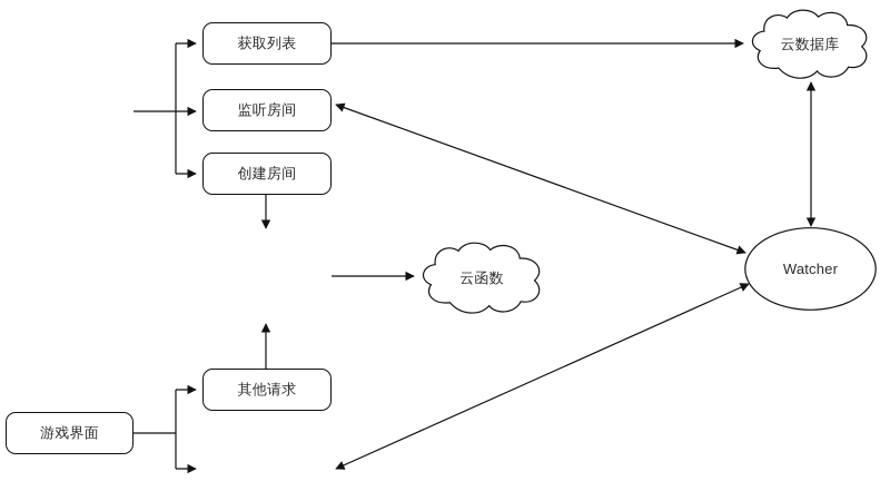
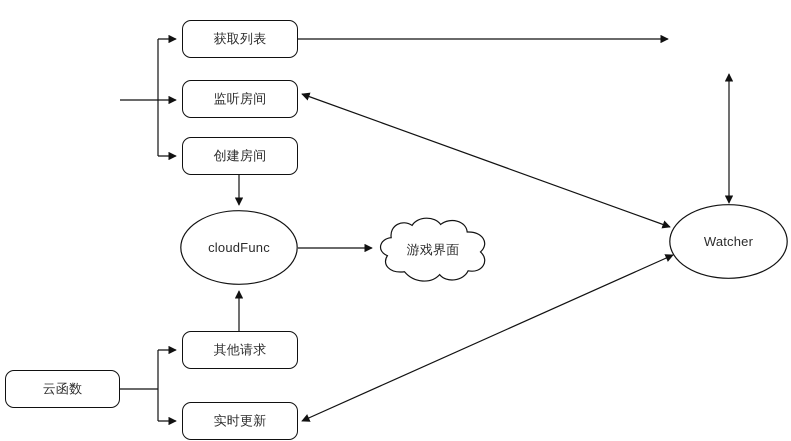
  获取列表
  监听房间
  创建房间
+ cloudFunc
- 云函数
+ 游戏界面
- 云数据库
  Watcher
  其他请求
- 游戏界面
+ 云函数
+ 实时更新
